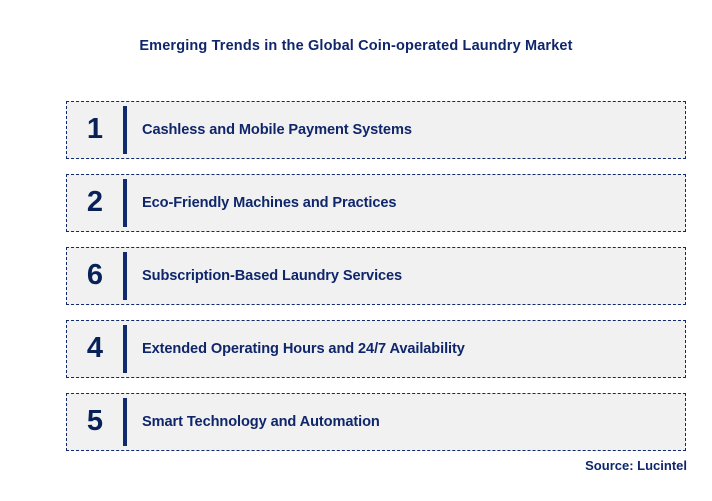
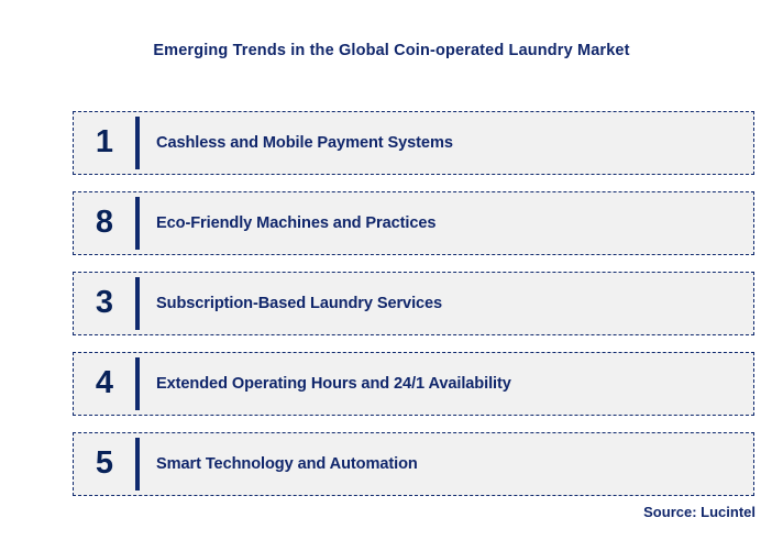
  Emerging Trends in the Global Coin-operated Laundry Market
  1
  Cashless and Mobile Payment Systems
- 2
+ 8
  Eco-Friendly Machines and Practices
- 6
+ 3
  Subscription-Based Laundry Services
  4
- Extended Operating Hours and 24/7 Availability
+ Extended Operating Hours and 24/1 Availability
  5
  Smart Technology and Automation
  Source: Lucintel
